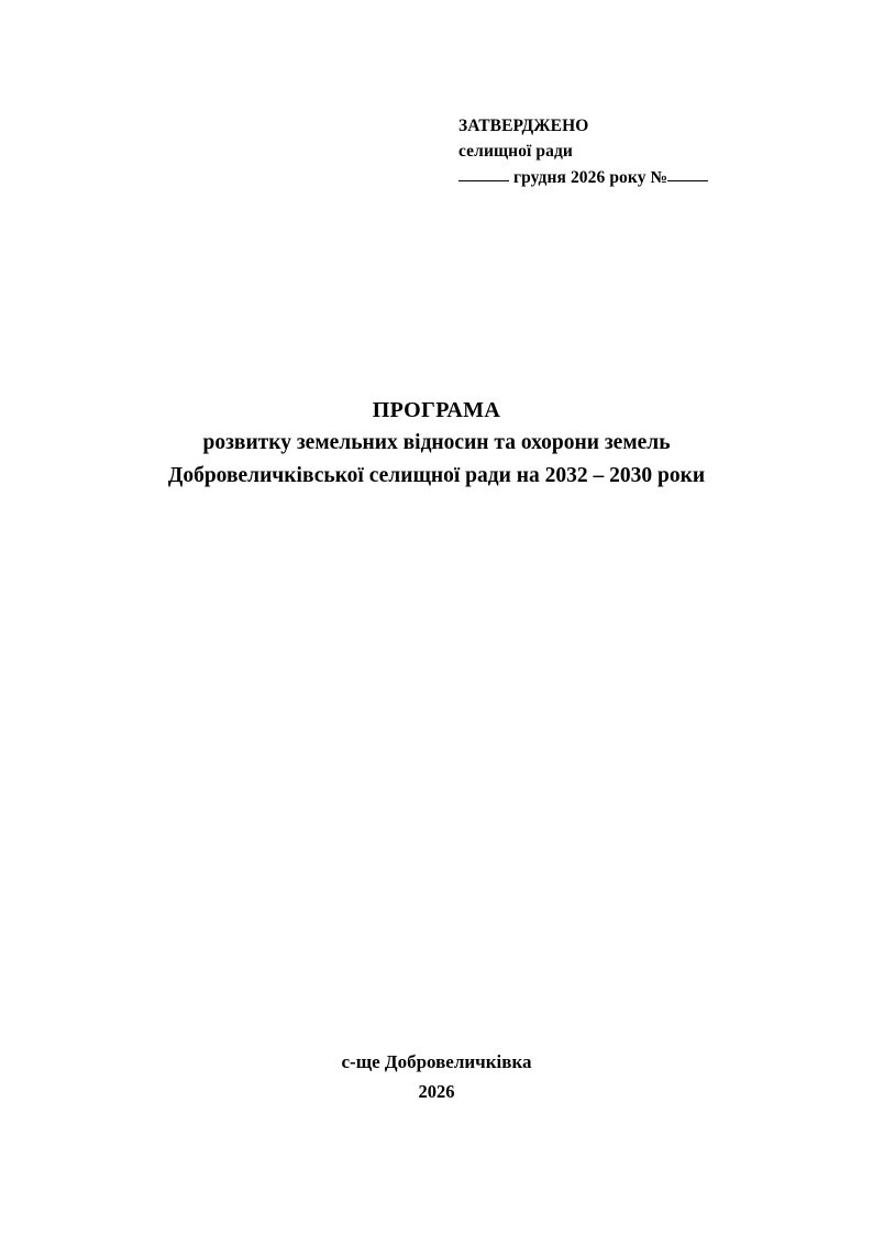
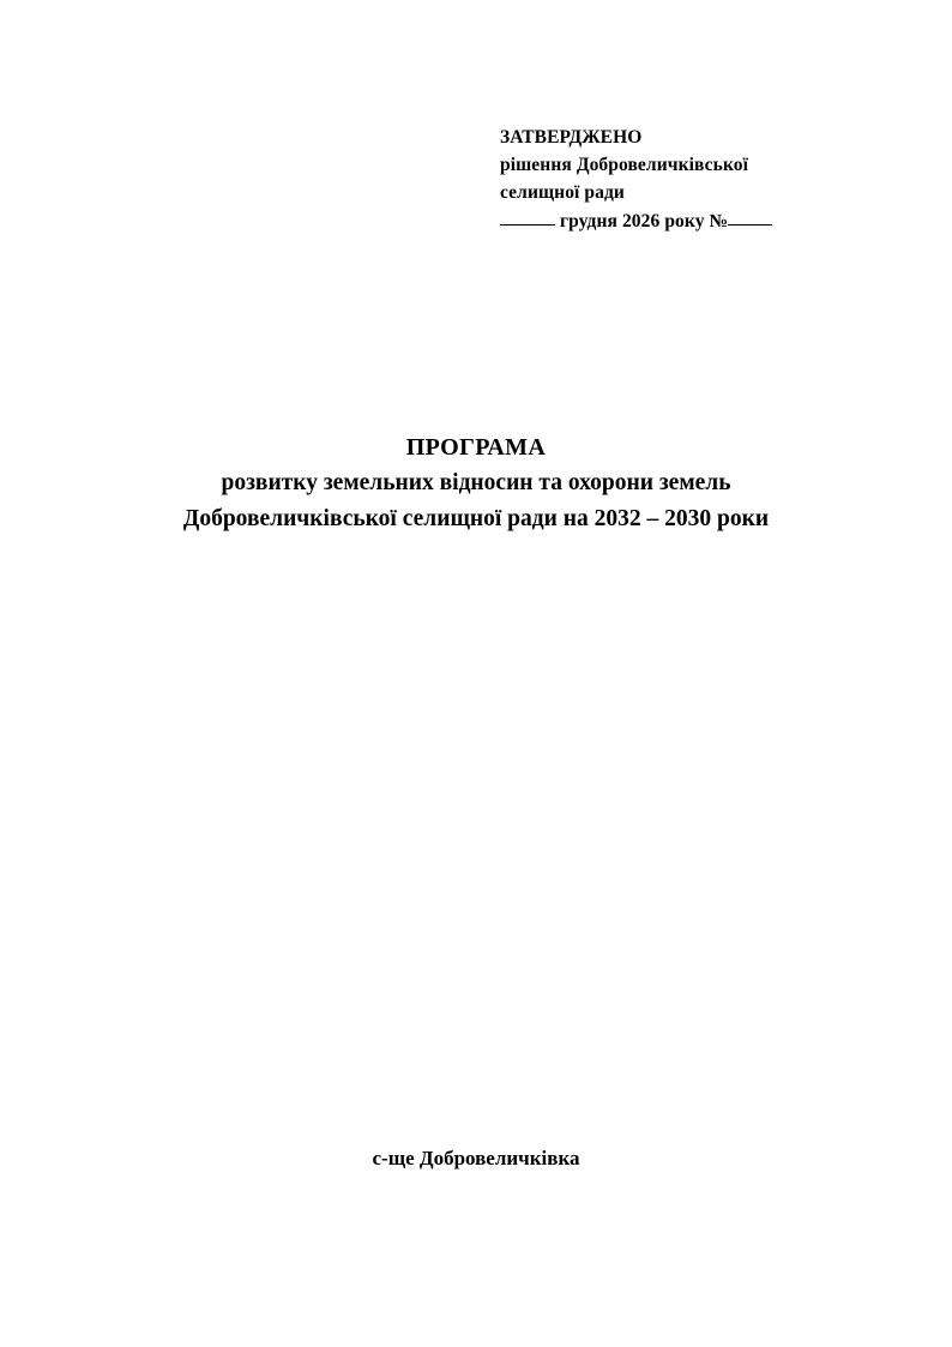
  ЗАТВЕРДЖЕНО
+ рішення Добровеличківської
  селищної ради
  грудня 2026 року №
  ПРОГРАМА
  розвитку земельних відносин та охорони земель
  Добровеличківської селищної ради на 2032 – 2030 роки
  с-ще Добровеличківка
- 2026
